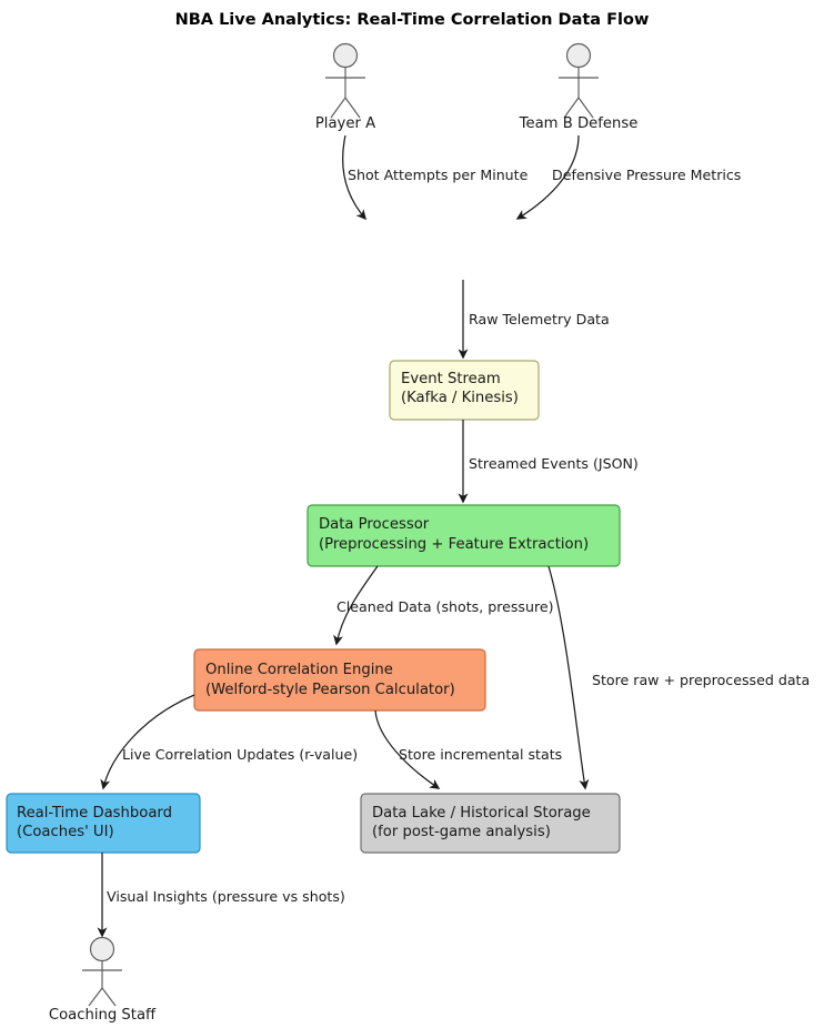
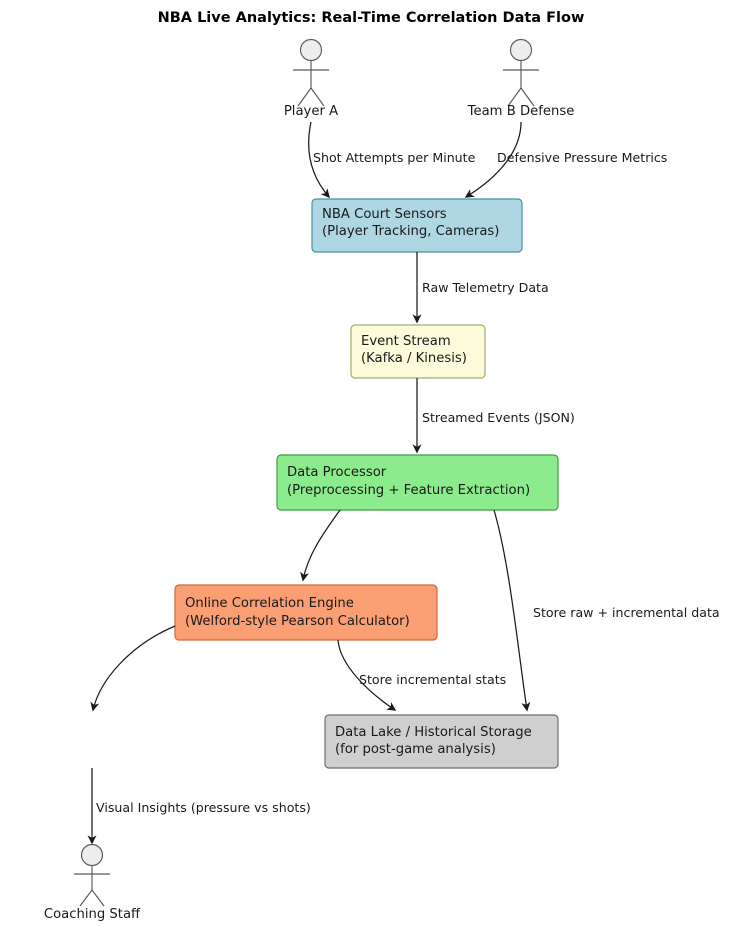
  NBA Live Analytics: Real-Time Correlation Data Flow
  Player A
  Team B Defense
  Shot Attempts per Minute
  Defensive Pressure Metrics
+ NBA Court Sensors
+ (Player Tracking, Cameras)
  Raw Telemetry Data
  Event Stream
  (Kafka / Kinesis)
  Streamed Events (JSON)
  Data Processor
  (Preprocessing + Feature Extraction)
- Cleaned Data (shots, pressure)
- Store raw + preprocessed data
+ Store raw + incremental data
  Online Correlation Engine
  (Welford-style Pearson Calculator)
- Live Correlation Updates (r-value)
  Store incremental stats
- Real-Time Dashboard
- (Coaches' UI)
  Data Lake / Historical Storage
  (for post-game analysis)
  Visual Insights (pressure vs shots)
  Coaching Staff
